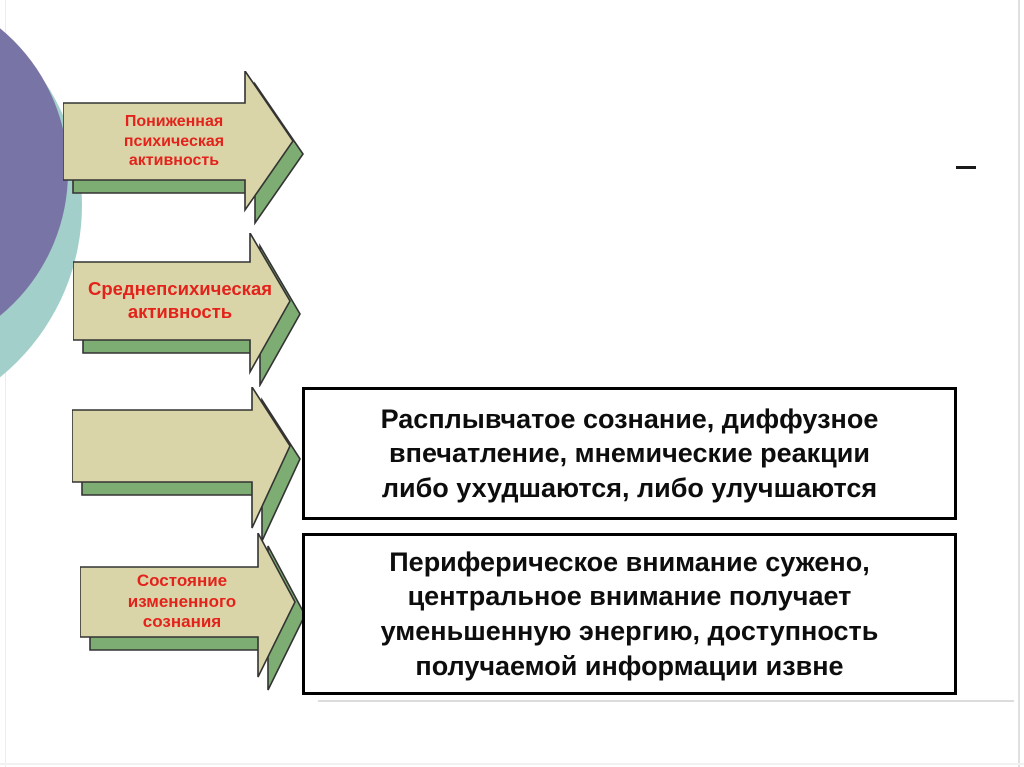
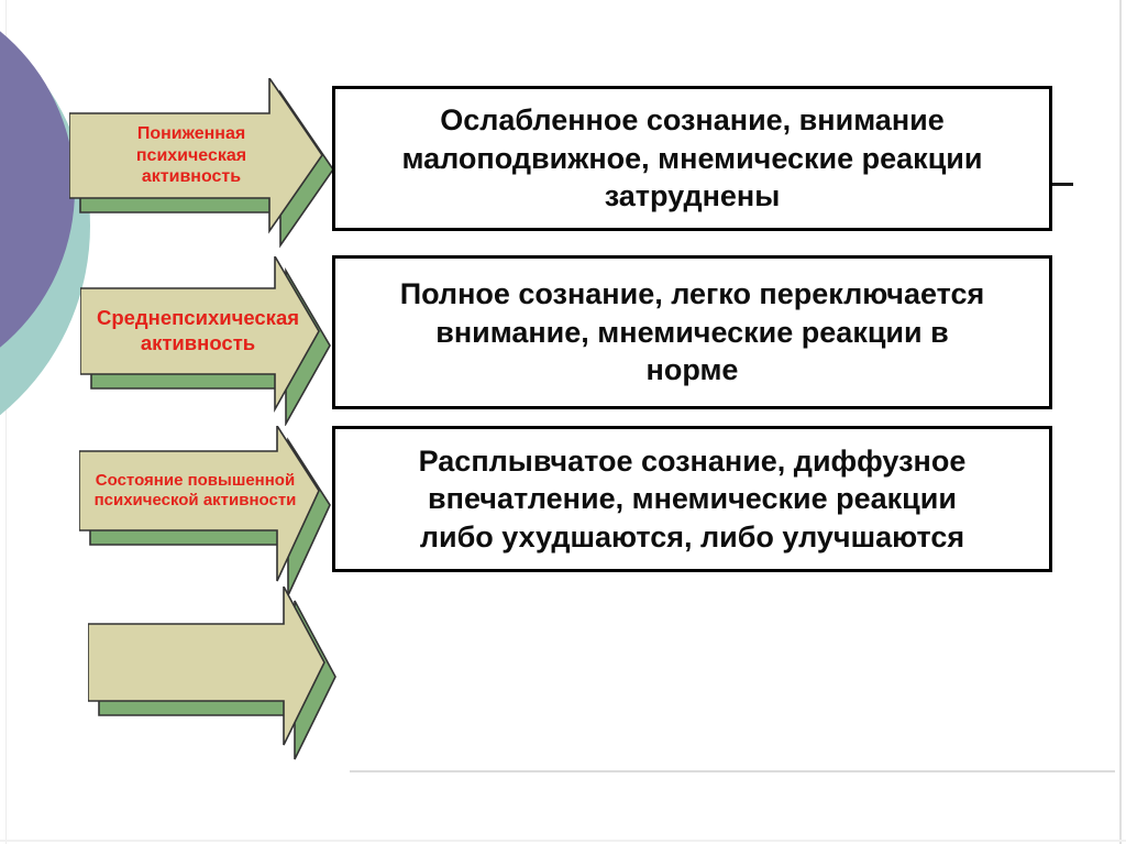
  Пониженная
  психическая
  активность
+ Ослабленное сознание, внимание
+ малоподвижное, мнемические реакции
+ затруднены
  Среднепсихическая
  активность
+ Полное сознание, легко переключается
+ внимание, мнемические реакции в
+ норме
+ Состояние повышенной
+ психической активности
  Расплывчатое сознание, диффузное
  впечатление, мнемические реакции
  либо ухудшаются, либо улучшаются
- Состояние
- измененного
- сознания
- Периферическое внимание сужено,
- центральное внимание получает
- уменьшенную энергию, доступность
- получаемой информации извне
